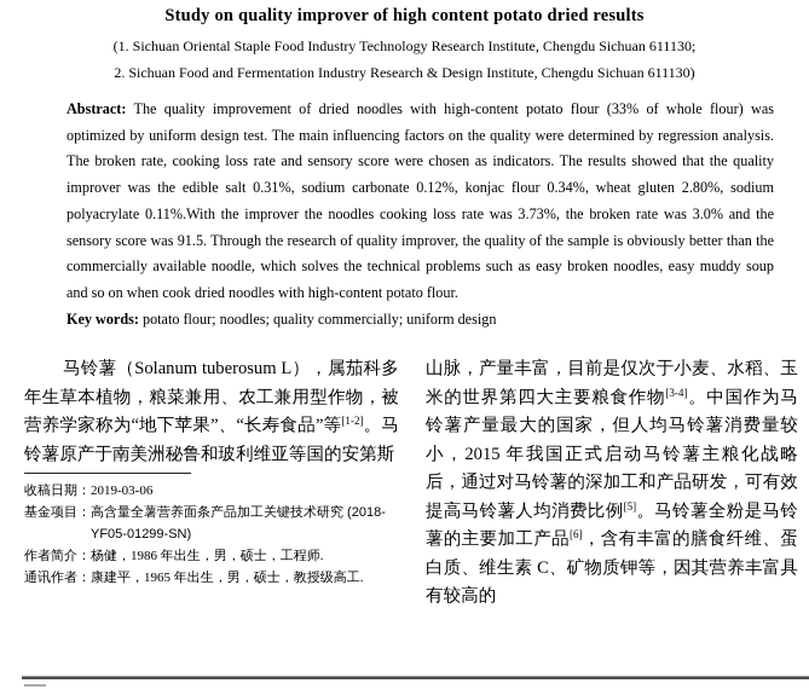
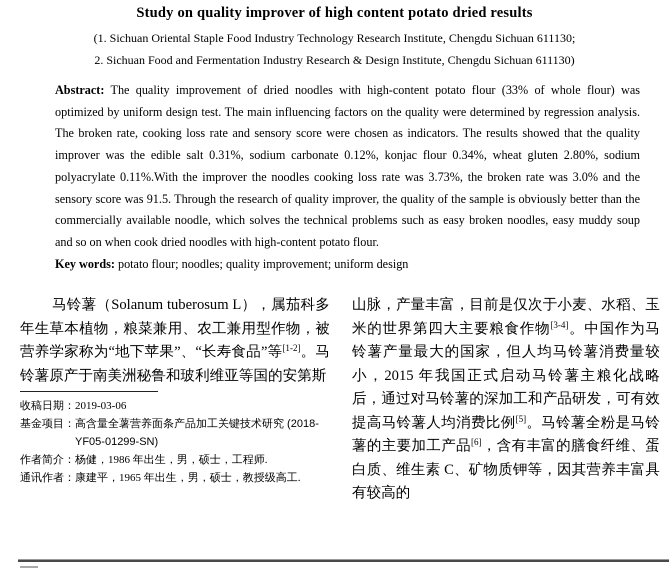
  Study on quality improver of high content potato dried results
  (1. Sichuan Oriental Staple Food Industry Technology Research Institute, Chengdu Sichuan 611130;
  2. Sichuan Food and Fermentation Industry Research & Design Institute, Chengdu Sichuan 611130)
  Abstract: The quality improvement of dried noodles with high-content potato flour (33% of whole flour) was optimized by uniform design test. The main influencing factors on the quality were determined by regression analysis. The broken rate, cooking loss rate and sensory score were chosen as indicators. The results showed that the quality improver was the edible salt 0.31%, sodium carbonate 0.12%, konjac flour 0.34%, wheat gluten 2.80%, sodium polyacrylate 0.11%.With the improver the noodles cooking loss rate was 3.73%, the broken rate was 3.0% and the sensory score was 91.5. Through the research of quality improver, the quality of the sample is obviously better than the commercially available noodle, which solves the technical problems such as easy broken noodles, easy muddy soup and so on when cook dried noodles with high-content potato flour.
- Key words: potato flour; noodles; quality commercially; uniform design
+ Key words: potato flour; noodles; quality improvement; uniform design
  马铃薯（Solanum tuberosum L），属茄科多年生草本植物，粮菜兼用、农工兼用型作物，被营养学家称为“地下苹果”、“长寿食品”等[1-2]。马铃薯原产于南美洲秘鲁和玻利维亚等国的安第斯
  收稿日期：
  2019-03-06
  基金项目：
  高含量全薯营养面条产品加工关键技术研究 (2018-YF05-01299-SN)
  作者简介：
  杨健，1986 年出生，男，硕士，工程师.
  通讯作者：
  康建平，1965 年出生，男，硕士，教授级高工.
  山脉，产量丰富，目前是仅次于小麦、水稻、玉米的世界第四大主要粮食作物[3-4]。中国作为马铃薯产量最大的国家，但人均马铃薯消费量较小，2015 年我国正式启动马铃薯主粮化战略后，通过对马铃薯的深加工和产品研发，可有效提高马铃薯人均消费比例[5]。马铃薯全粉是马铃薯的主要加工产品[6]，含有丰富的膳食纤维、蛋白质、维生素 C、矿物质钾等，因其营养丰富具有较高的
